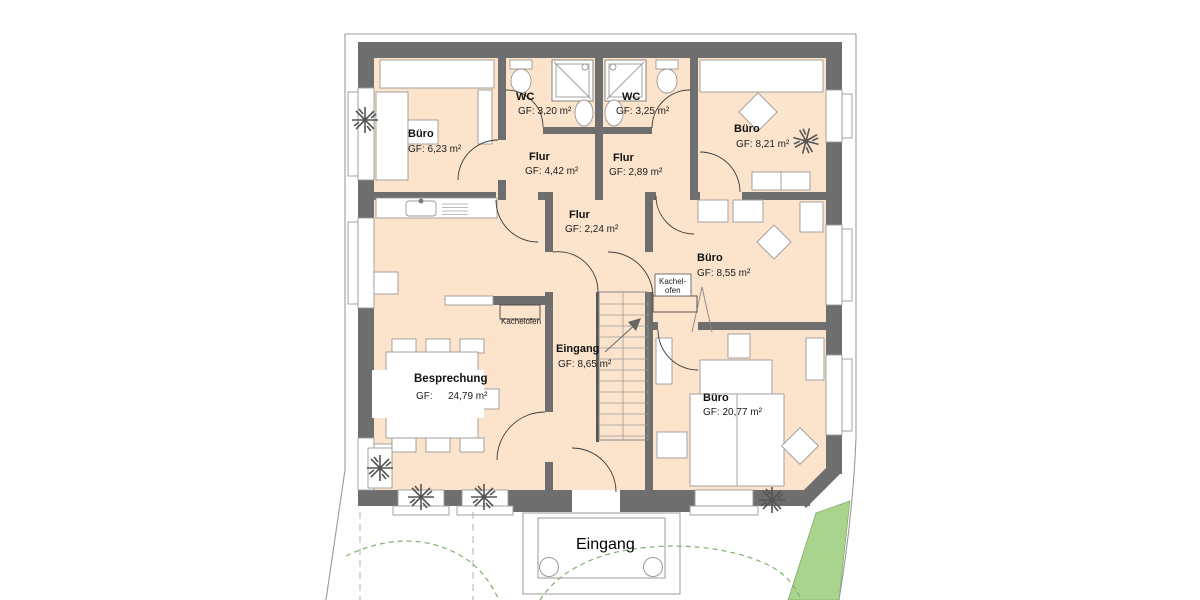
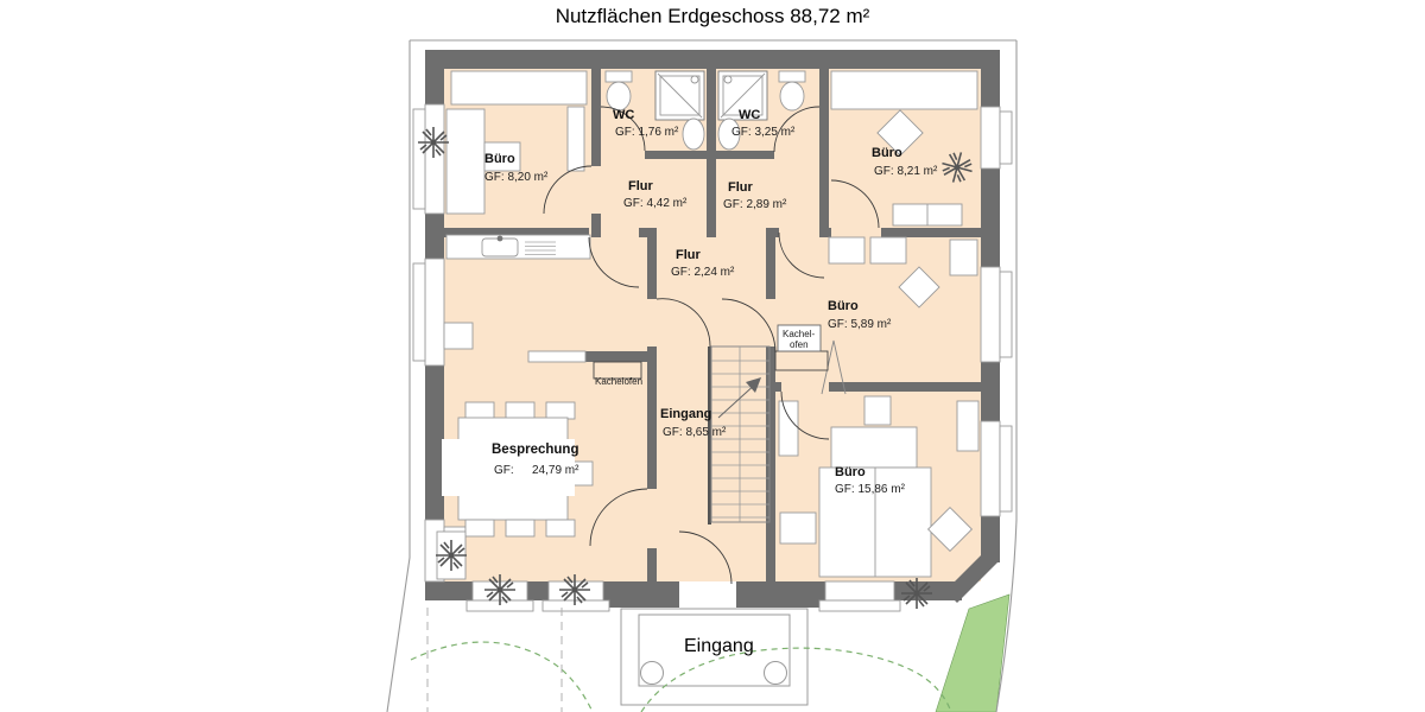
+ Nutzflächen Erdgeschoss 88,72 m²
  Büro
- GF: 6,23 m²
+ GF: 8,20 m²
  WC
- GF: 3,20 m²
+ GF: 1,76 m²
  WC
  GF: 3,25 m²
  Büro
  GF: 8,21 m²
  Flur
  GF: 4,42 m²
  Flur
  GF: 2,89 m²
  Flur
  GF: 2,24 m²
  Büro
- GF: 8,55 m²
+ GF: 5,89 m²
  Besprechung
  GF:
  24,79 m²
  Eingang
  GF: 8,65 m²
  Büro
- GF: 20,77 m²
+ GF: 15,86 m²
  Kachel-
  ofen
  Kachelofen
  Eingang
